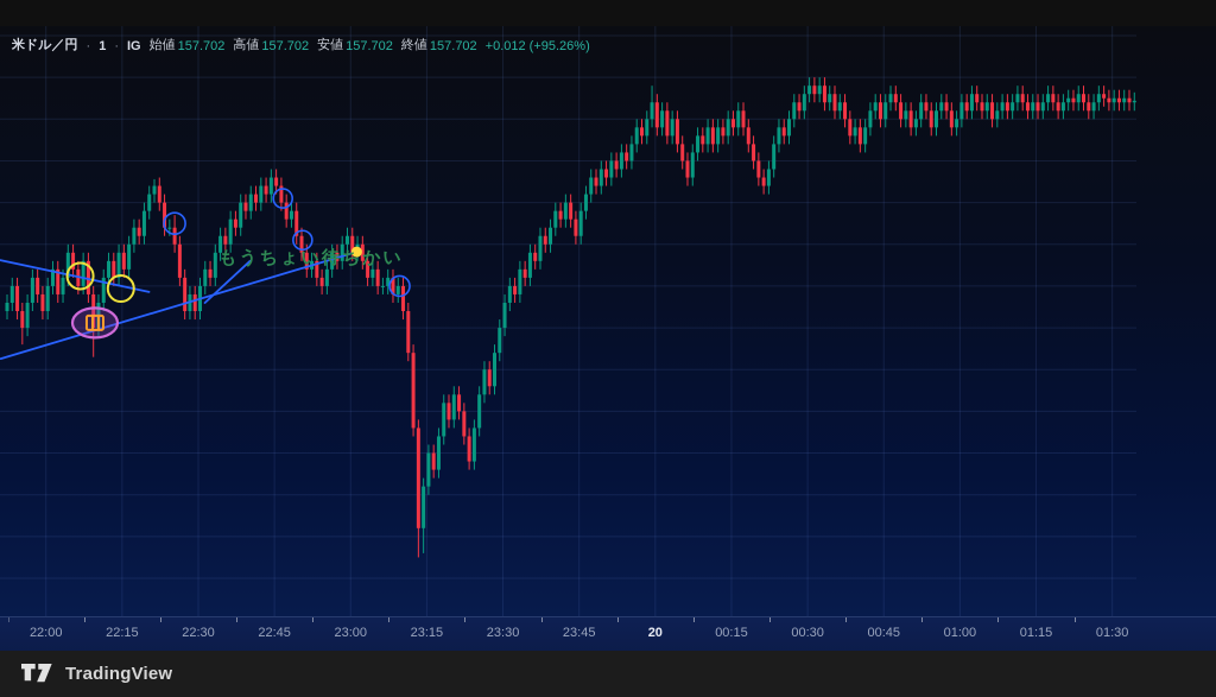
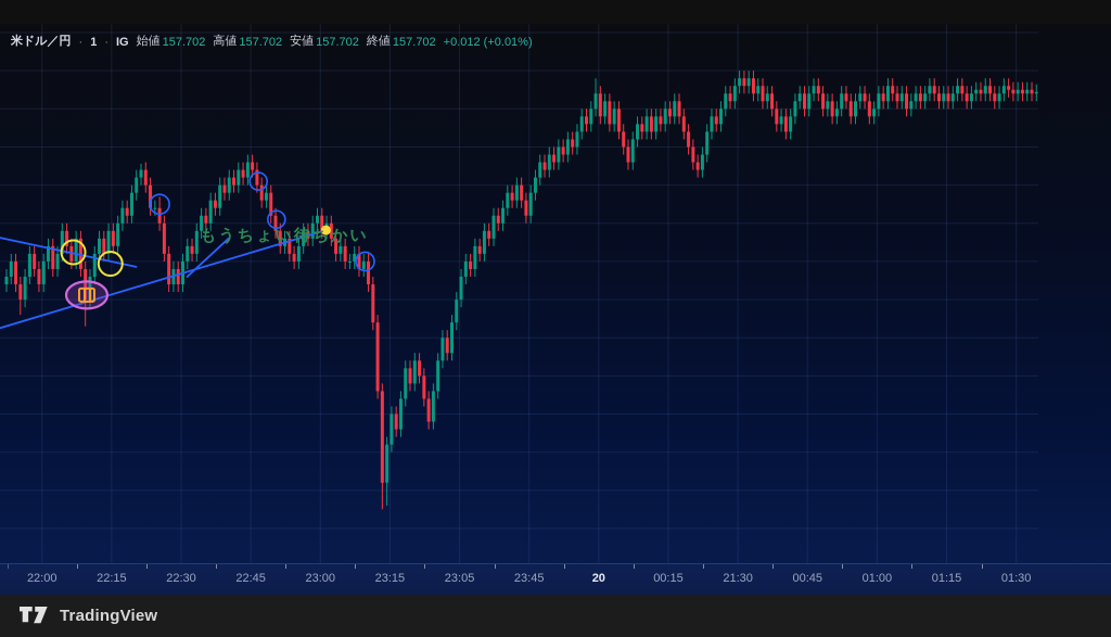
  もうちょい待ちかい
  米ドル／円
  ·
  1
  ·
  IG
  始値
  157.702
  高値
  157.702
  安値
  157.702
  終値
  157.702
- +0.012 (+95.26%)
+ +0.012 (+0.01%)
  22:00
  22:15
  22:30
  22:45
  23:00
  23:15
- 23:30
+ 23:05
  23:45
  20
  00:15
- 00:30
+ 21:30
  00:45
  01:00
  01:15
  01:30
  TradingView
